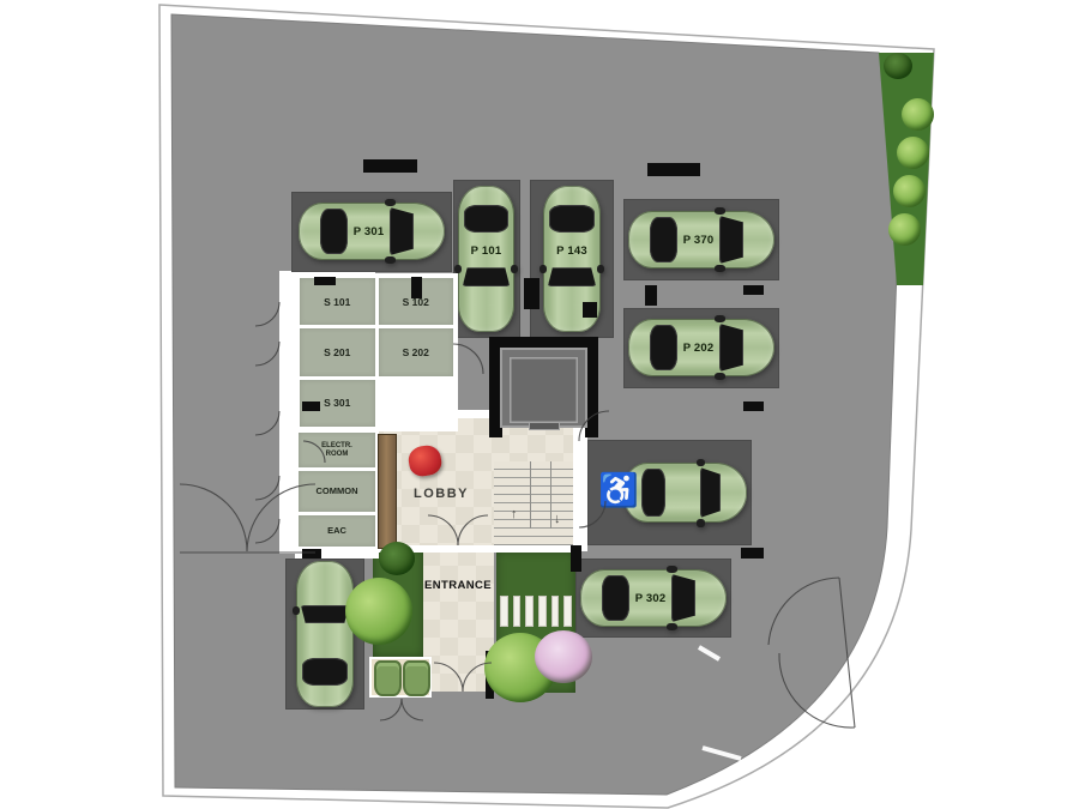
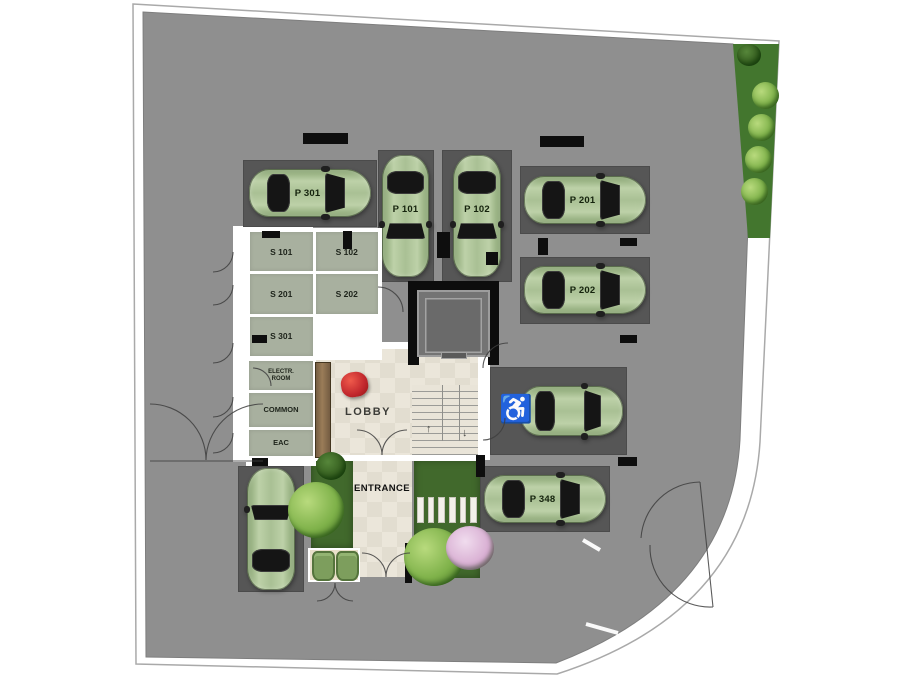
  S 101
  S 102
  S 201
  S 202
  S 301
  COMMON
  EAC
  LOBBY
  ↑
  ↓
  ENTRANCE
  P 301
  P 101
- P 143
+ P 102
- P 370
+ P 201
  P 202
  ♿
- P 302
+ P 348
